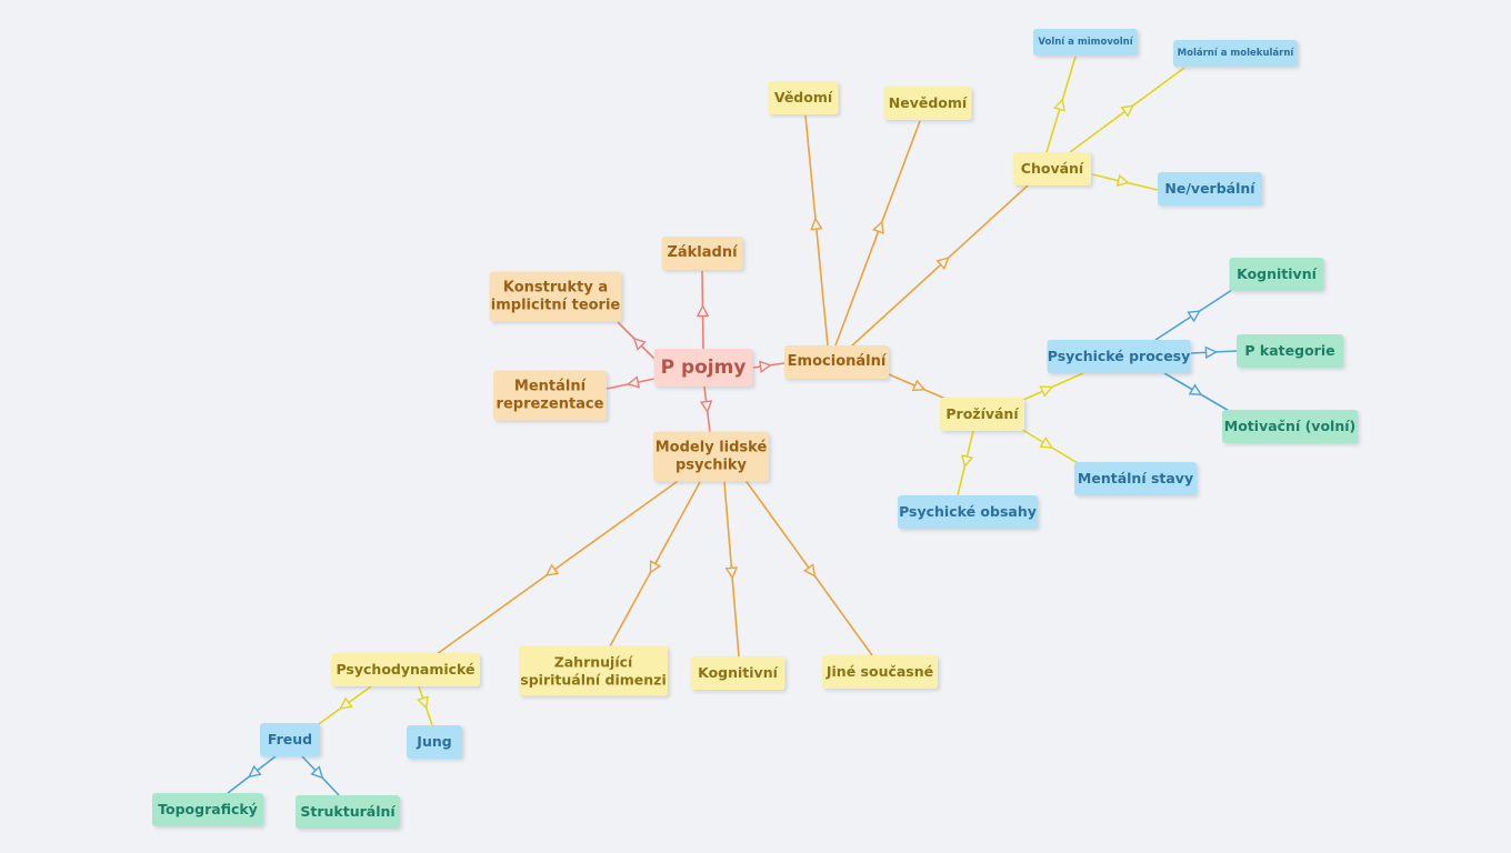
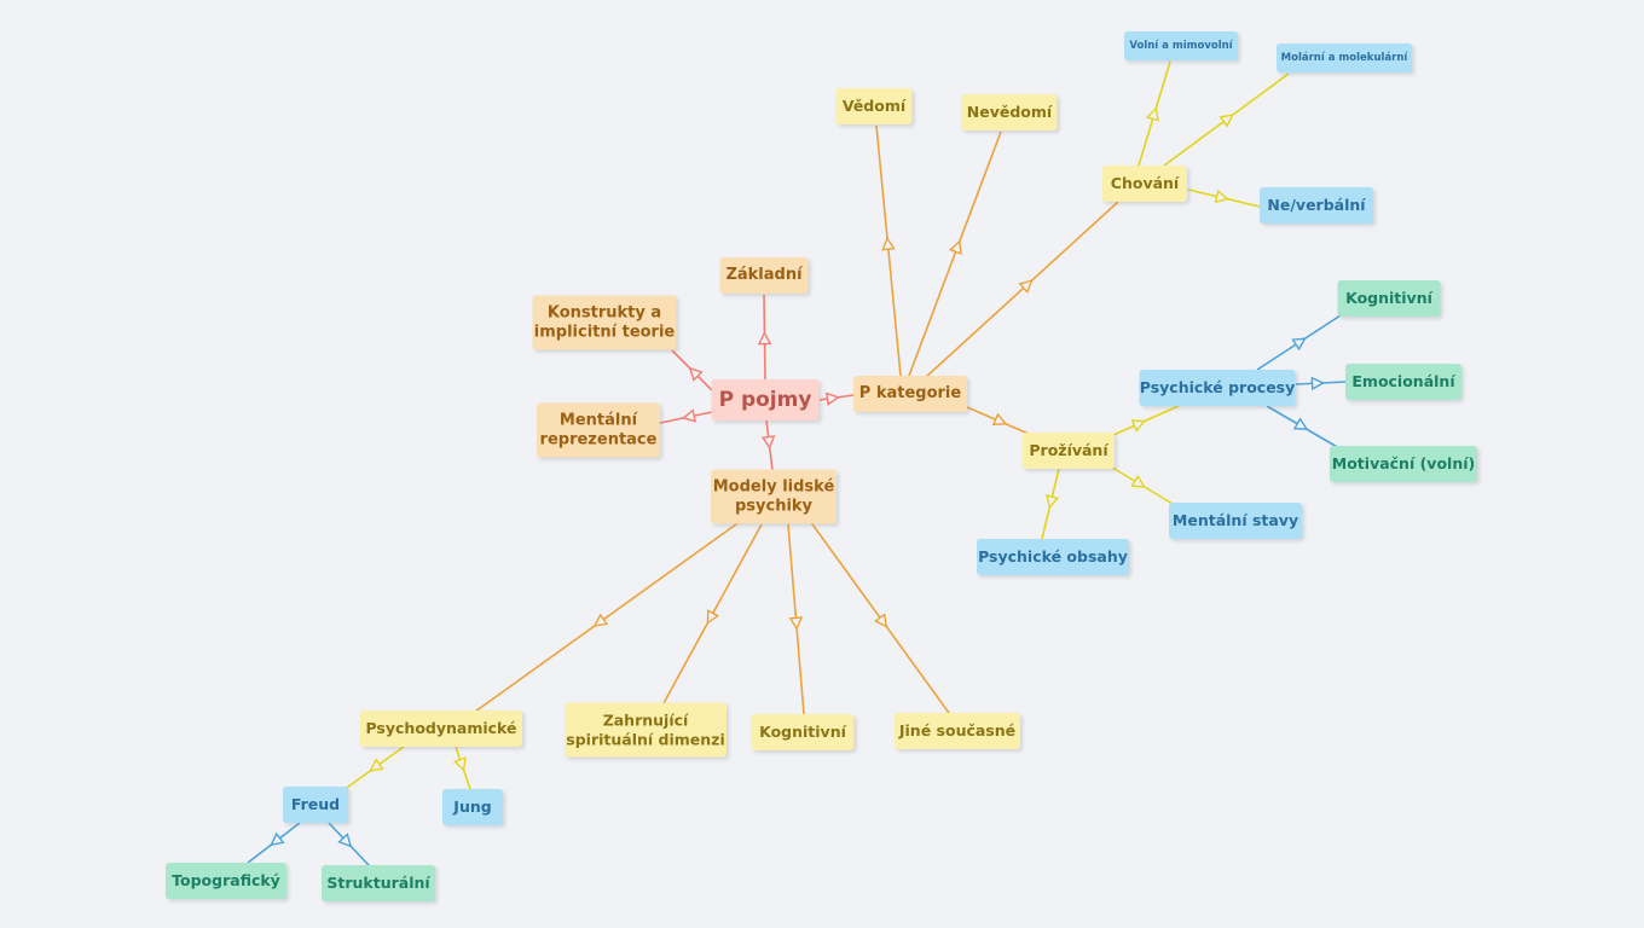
  P pojmy
  Základní
  Konstrukty a
  implicitní teorie
  Mentální
  reprezentace
- Emocionální
+ P kategorie
  Modely lidské
  psychiky
  Vědomí
  Nevědomí
  Chování
  Prožívání
  Volní a mimovolní
  Molární a molekulární
  Ne/verbální
  Psychické procesy
  Kognitivní
- P kategorie
+ Emocionální
  Motivační (volní)
  Mentální stavy
  Psychické obsahy
  Psychodynamické
  Zahrnující
  spirituální dimenzi
  Kognitivní
  Jiné současné
  Freud
  Jung
  Topografický
  Strukturální
